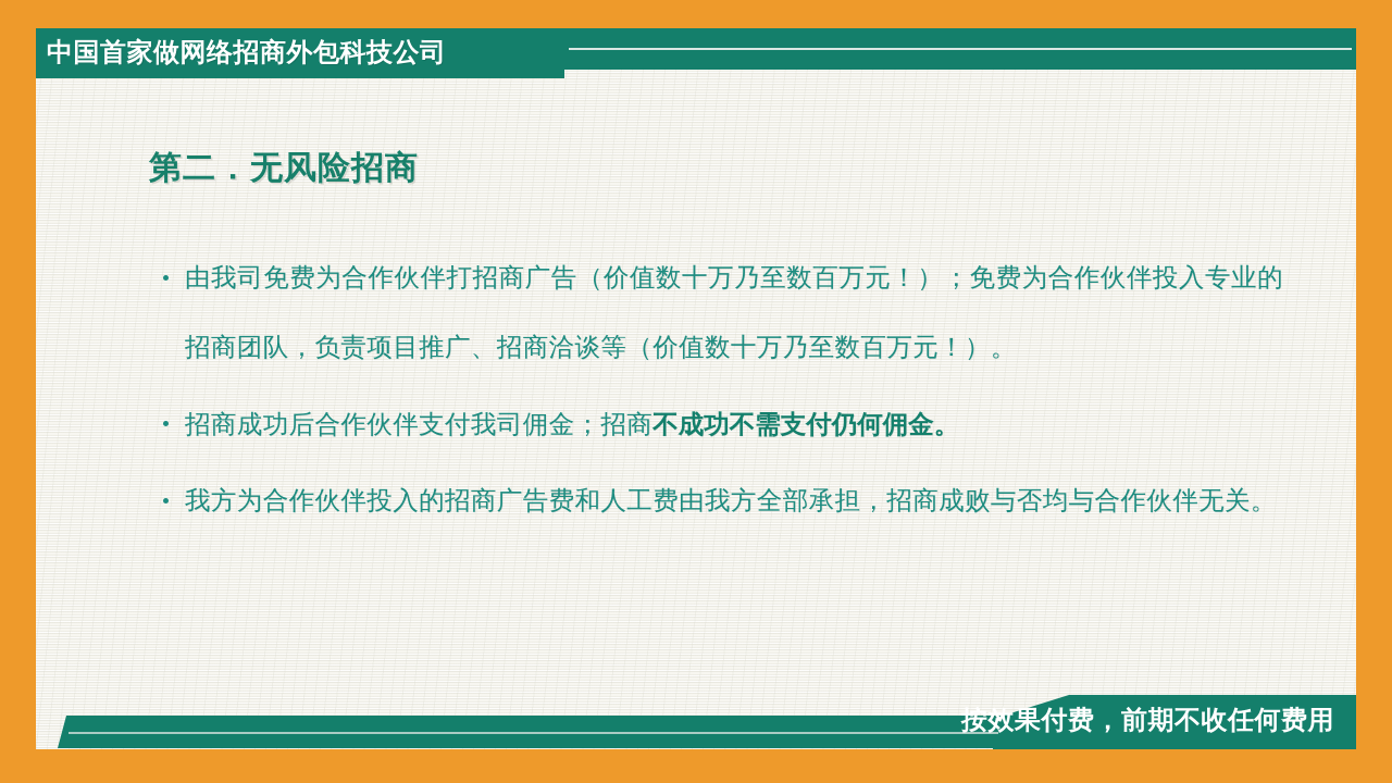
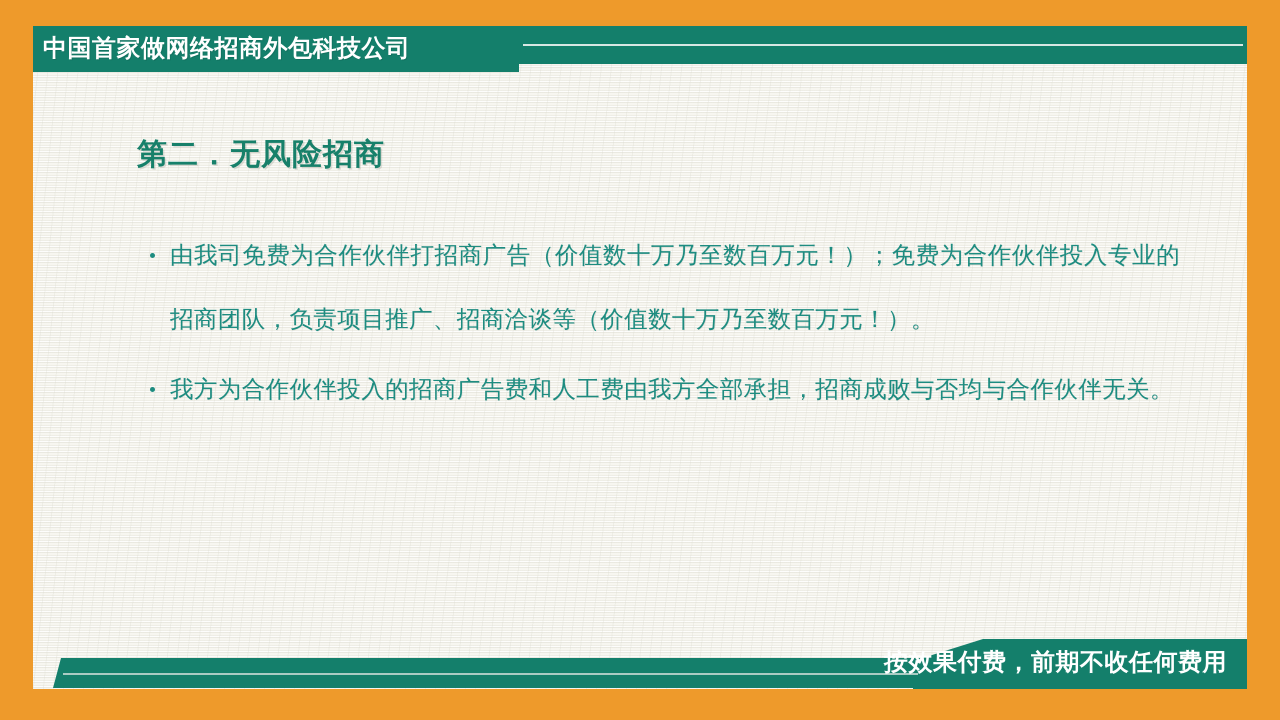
  中国首家做网络招商外包科技公司
  第二．无风险招商
  由我司免费为合作伙伴打招商广告（价值数十万乃至数百万元！）；免费为合作伙伴投入专业的招商团队，负责项目推广、招商洽谈等（价值数十万乃至数百万元！）。
- 招商成功后合作伙伴支付我司佣金；招商不成功不需支付仍何佣金。
  我方为合作伙伴投入的招商广告费和人工费由我方全部承担，招商成败与否均与合作伙伴无关。
  按效果付费，前期不收任何费用
